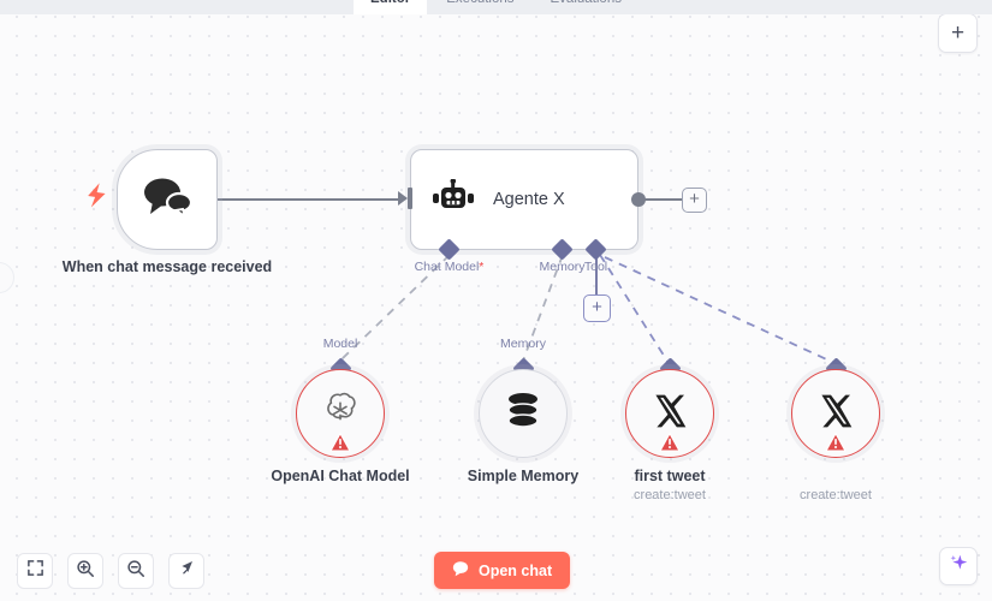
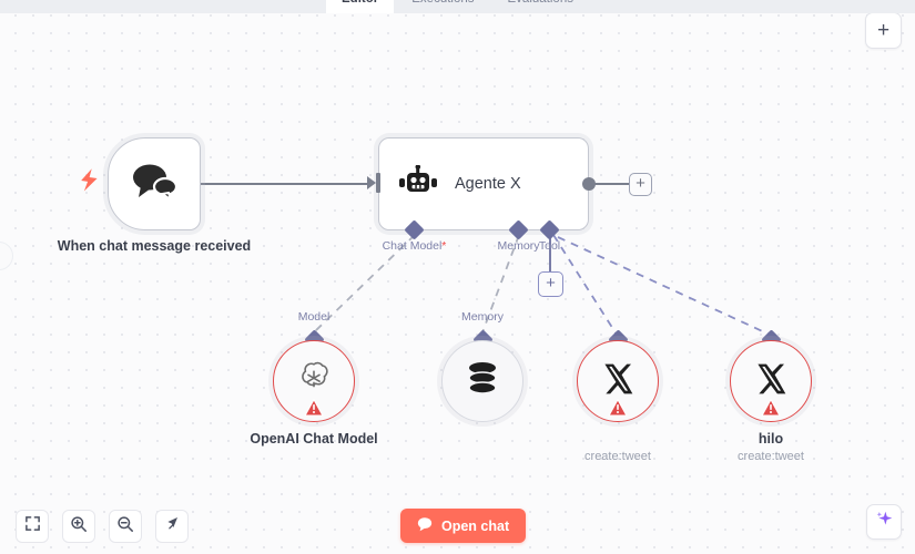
  When chat message received
  Agente X
  Chat Model*
  Memory
  Tool
  +
  +
  Model
  OpenAI Chat Model
  Memory
- Simple Memory
- first tweet
  create:tweet
+ hilo
  create:tweet
  +
  Open chat
